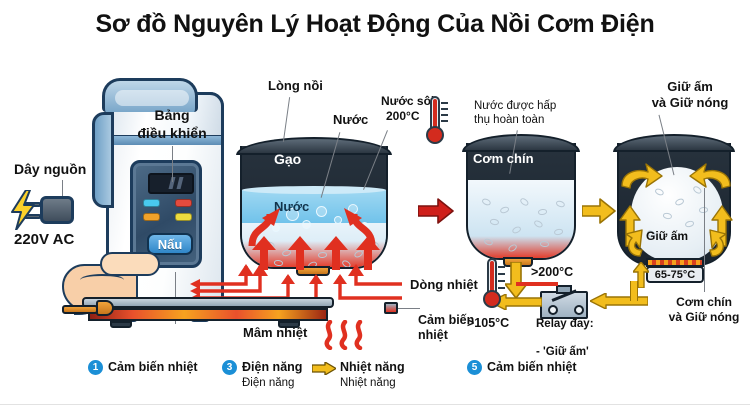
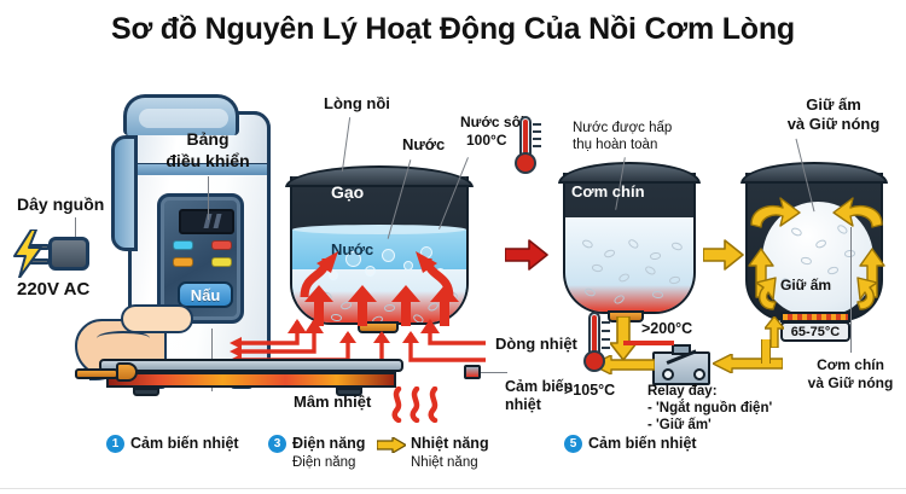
- Sơ đồ Nguyên Lý Hoạt Động Của Nồi Cơm Điện
+ Sơ đồ Nguyên Lý Hoạt Động Của Nồi Cơm Lòng
  Dây nguồn
  220V AC
  Nấu
  Bảng
  điều khiển
  Lòng nồi
  Nước
  Nước sô
- 200°C
+ 100°C
  Gạo
  Nước
  Nước được hấp
  thụ hoàn toàn
  Cơm chín
  Giữ ấm
  và Giữ nóng
  Giữ ấm
  65-75°C
  Cơm chín
  và Giữ nóng
  Dòng nhiệt
  Mâm nhiệt
  Cảm biến
  nhiệt
  >200°C
  >105°C
  Relay đay:
+ - 'Ngắt nguồn điện'
  - 'Giữ ấm'
  1
  Cảm biến nhiệt
  3
  Điện năng
  Nhiệt năng
  Điện năng
  Nhiệt năng
  5
  Cảm biến nhiệt
